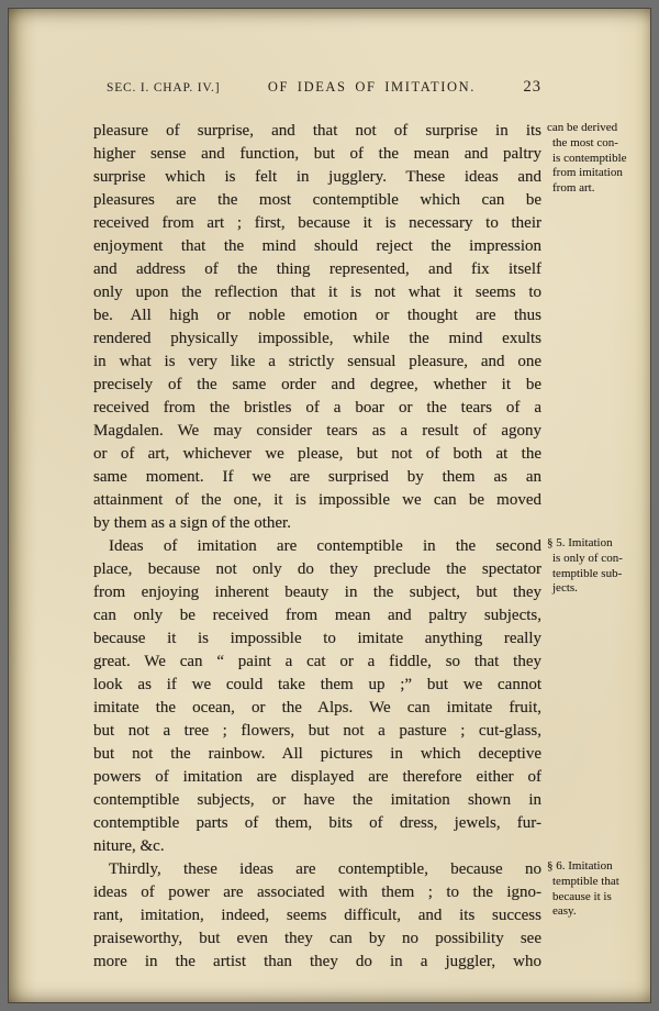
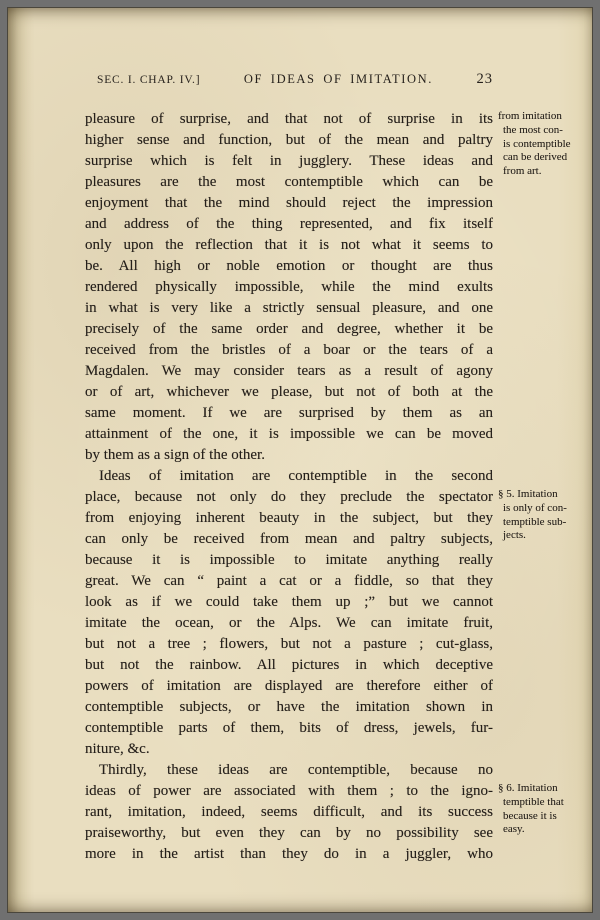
  SEC. I. CHAP. IV.]
  OF IDEAS OF IMITATION.
  23
  pleasure of surprise, and that not of surprise in its
  higher sense and function, but of the mean and paltry
  surprise which is felt in jugglery. These ideas and
  pleasures are the most contemptible which can be
- received from art ; first, because it is necessary to their
  enjoyment that the mind should reject the impression
  and address of the thing represented, and fix itself
  only upon the reflection that it is not what it seems to
  be. All high or noble emotion or thought are thus
  rendered physically impossible, while the mind exults
  in what is very like a strictly sensual pleasure, and one
  precisely of the same order and degree, whether it be
  received from the bristles of a boar or the tears of a
  Magdalen. We may consider tears as a result of agony
  or of art, whichever we please, but not of both at the
  same moment. If we are surprised by them as an
  attainment of the one, it is impossible we can be moved
  by them as a sign of the other.
  Ideas of imitation are contemptible in the second
  place, because not only do they preclude the spectator
  from enjoying inherent beauty in the subject, but they
  can only be received from mean and paltry subjects,
  because it is impossible to imitate anything really
  great. We can “ paint a cat or a fiddle, so that they
  look as if we could take them up ;” but we cannot
  imitate the ocean, or the Alps. We can imitate fruit,
  but not a tree ; flowers, but not a pasture ; cut-glass,
  but not the rainbow. All pictures in which deceptive
  powers of imitation are displayed are therefore either of
  contemptible subjects, or have the imitation shown in
  contemptible parts of them, bits of dress, jewels, fur-
  niture, &c.
  Thirdly, these ideas are contemptible, because no
  ideas of power are associated with them ; to the igno-
  rant, imitation, indeed, seems difficult, and its success
  praiseworthy, but even they can by no possibility see
  more in the artist than they do in a juggler, who
- can be derived
+ from imitation
  the most con-
  is contemptible
- from imitation
+ can be derived
  from art.
  § 5. Imitation
  is only of con-
  temptible sub-
  jects.
  § 6. Imitation
  temptible that
  because it is
  easy.
